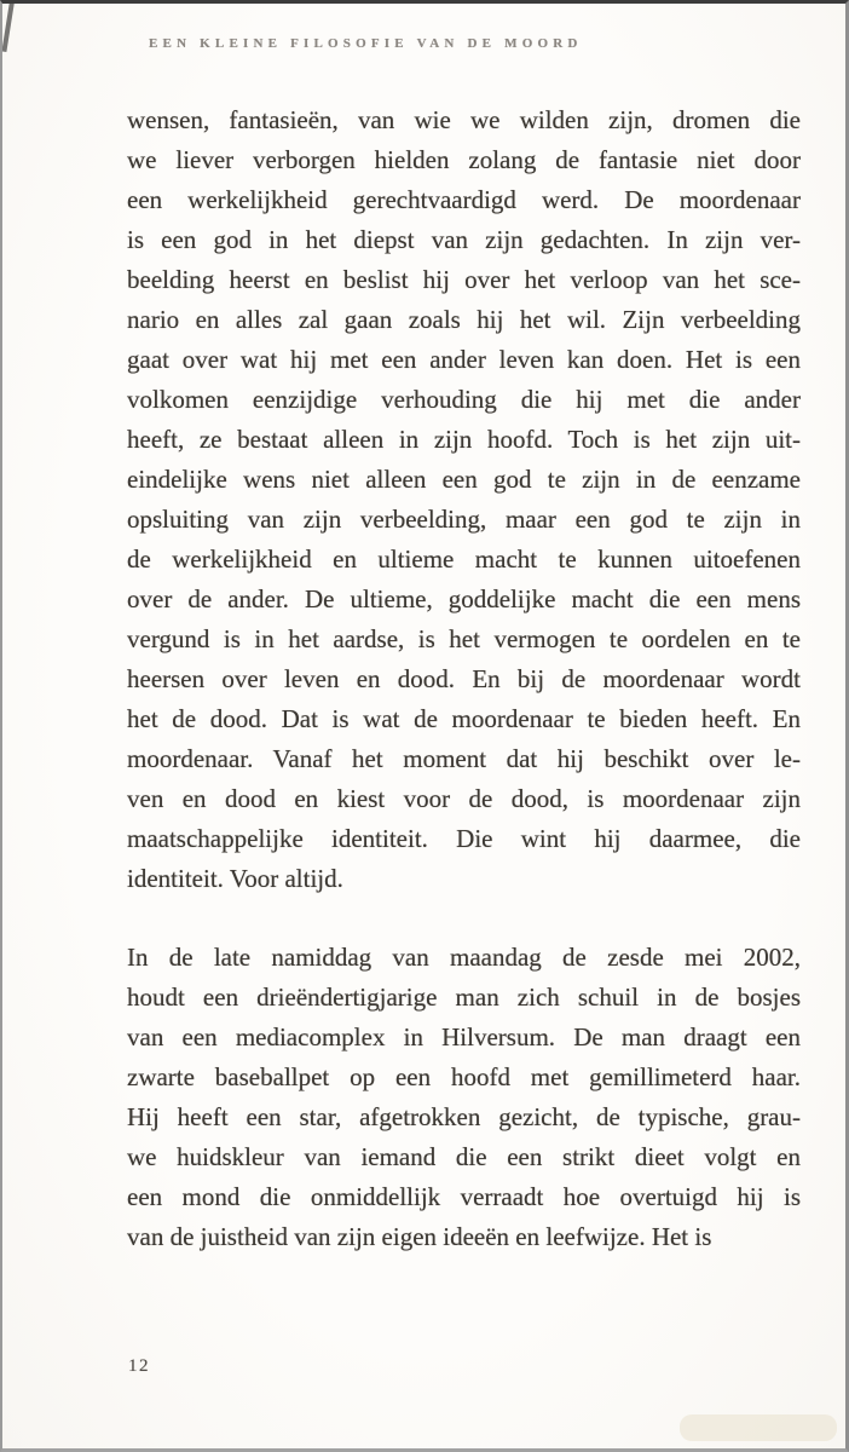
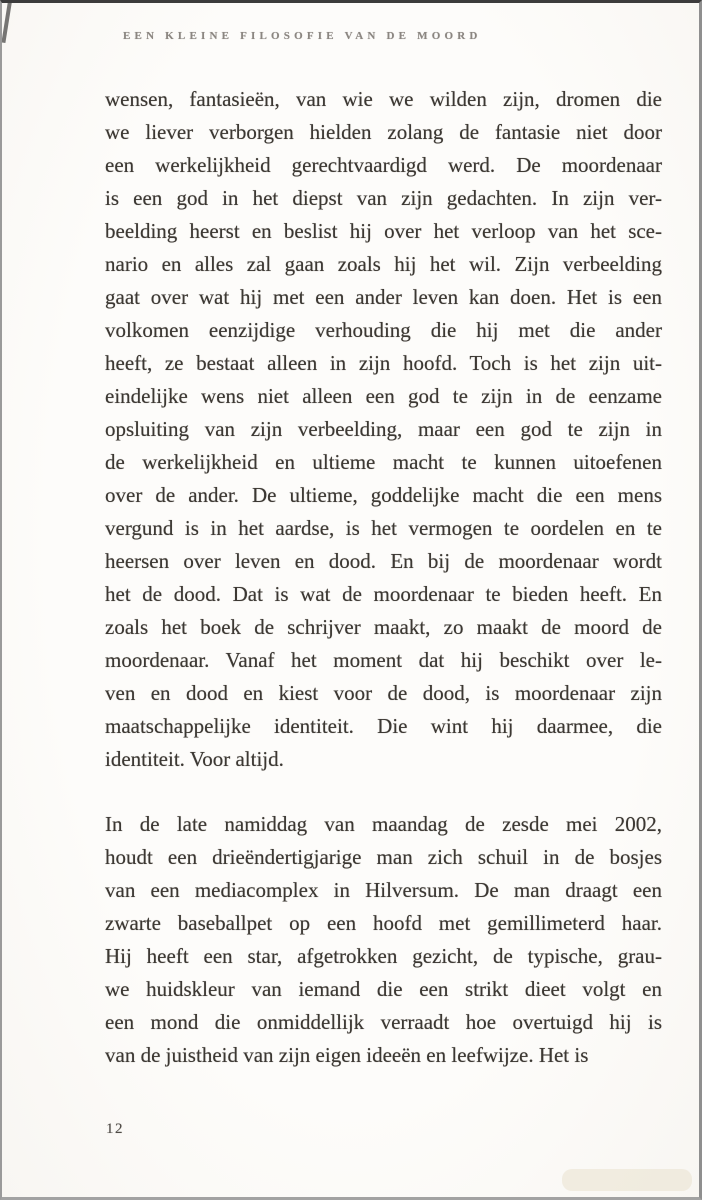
  EEN KLEINE FILOSOFIE VAN DE MOORD
  wensen, fantasieën, van wie we wilden zijn, dromen die
  we liever verborgen hielden zolang de fantasie niet door
  een werkelijkheid gerechtvaardigd werd. De moordenaar
  is een god in het diepst van zijn gedachten. In zijn ver-
  beelding heerst en beslist hij over het verloop van het sce-
  nario en alles zal gaan zoals hij het wil. Zijn verbeelding
  gaat over wat hij met een ander leven kan doen. Het is een
  volkomen eenzijdige verhouding die hij met die ander
  heeft, ze bestaat alleen in zijn hoofd. Toch is het zijn uit-
  eindelijke wens niet alleen een god te zijn in de eenzame
  opsluiting van zijn verbeelding, maar een god te zijn in
  de werkelijkheid en ultieme macht te kunnen uitoefenen
  over de ander. De ultieme, goddelijke macht die een mens
  vergund is in het aardse, is het vermogen te oordelen en te
  heersen over leven en dood. En bij de moordenaar wordt
  het de dood. Dat is wat de moordenaar te bieden heeft. En
+ zoals het boek de schrijver maakt, zo maakt de moord de
  moordenaar. Vanaf het moment dat hij beschikt over le-
  ven en dood en kiest voor de dood, is moordenaar zijn
  maatschappelijke identiteit. Die wint hij daarmee, die
  identiteit. Voor altijd.
  In de late namiddag van maandag de zesde mei 2002,
  houdt een drieëndertigjarige man zich schuil in de bosjes
  van een mediacomplex in Hilversum. De man draagt een
  zwarte baseballpet op een hoofd met gemillimeterd haar.
  Hij heeft een star, afgetrokken gezicht, de typische, grau-
  we huidskleur van iemand die een strikt dieet volgt en
  een mond die onmiddellijk verraadt hoe overtuigd hij is
  van de juistheid van zijn eigen ideeën en leefwijze. Het is
  12
